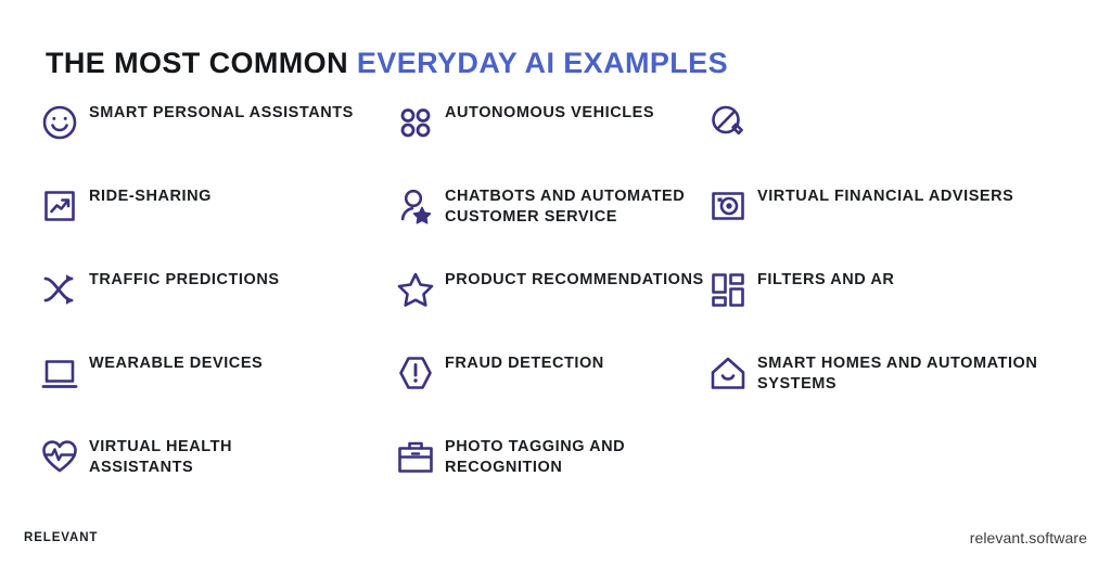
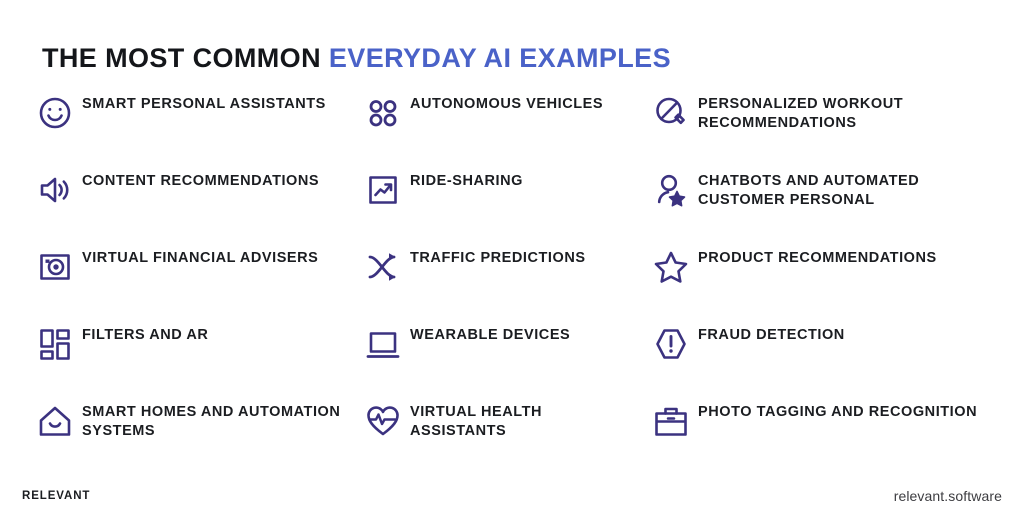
  THE MOST COMMON EVERYDAY AI EXAMPLES
  SMART PERSONAL ASSISTANTS
  AUTONOMOUS VEHICLES
+ PERSONALIZED WORKOUT RECOMMENDATIONS
+ CONTENT RECOMMENDATIONS
  RIDE-SHARING
- CHATBOTS AND AUTOMATED CUSTOMER SERVICE
+ CHATBOTS AND AUTOMATED CUSTOMER PERSONAL
  VIRTUAL FINANCIAL ADVISERS
  TRAFFIC PREDICTIONS
  PRODUCT RECOMMENDATIONS
  FILTERS AND AR
  WEARABLE DEVICES
  FRAUD DETECTION
  SMART HOMES AND AUTOMATION SYSTEMS
  VIRTUAL HEALTH ASSISTANTS
  PHOTO TAGGING AND RECOGNITION
  RELEVANT
  relevant.software
